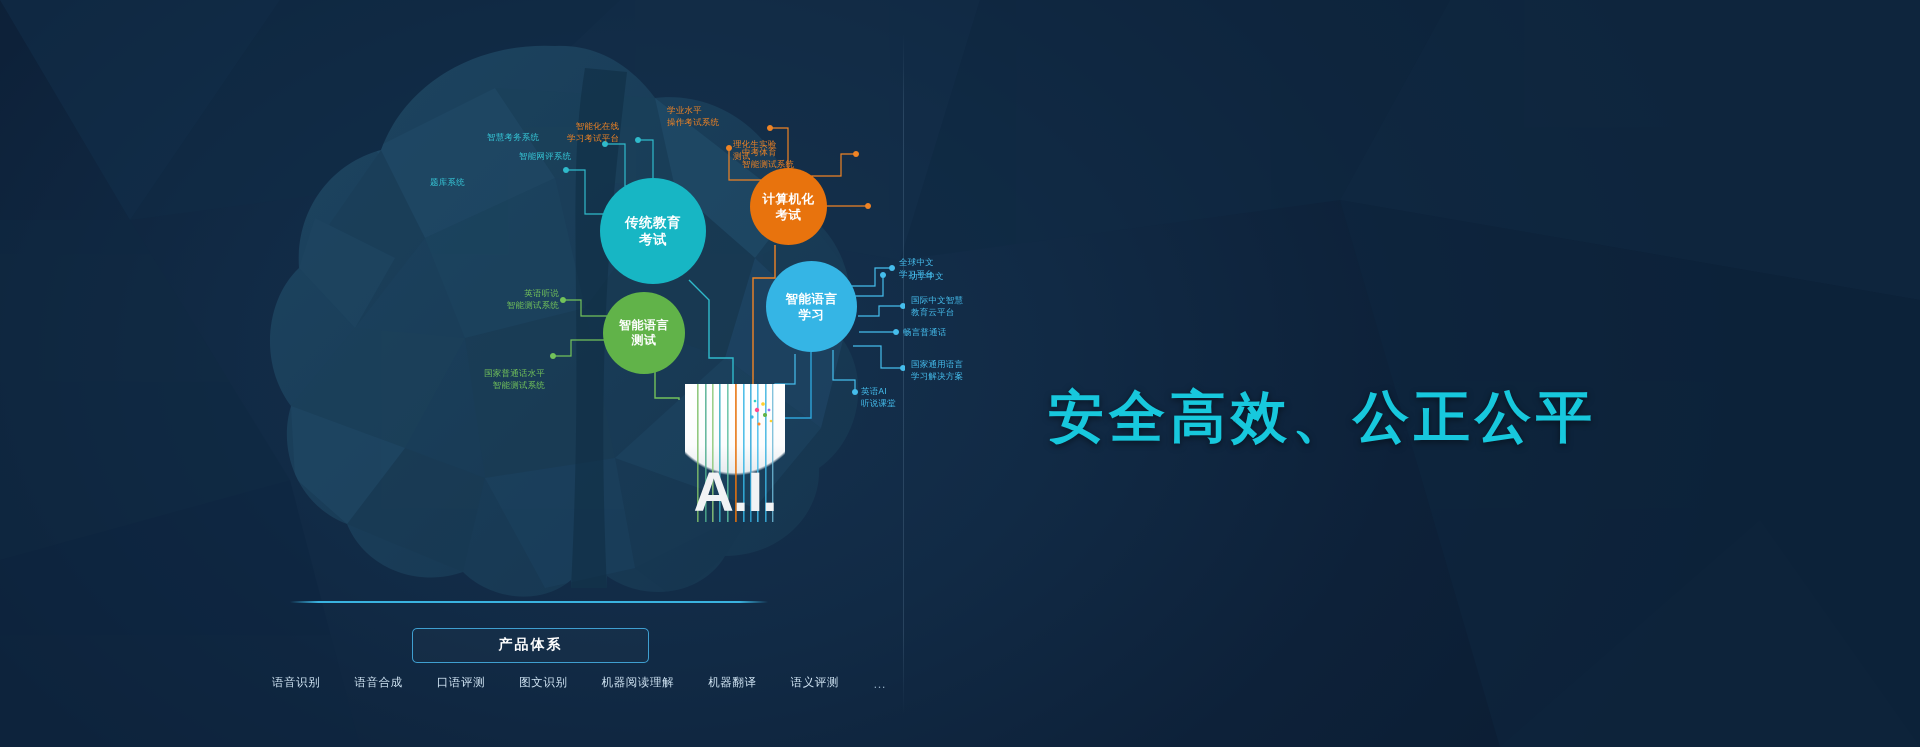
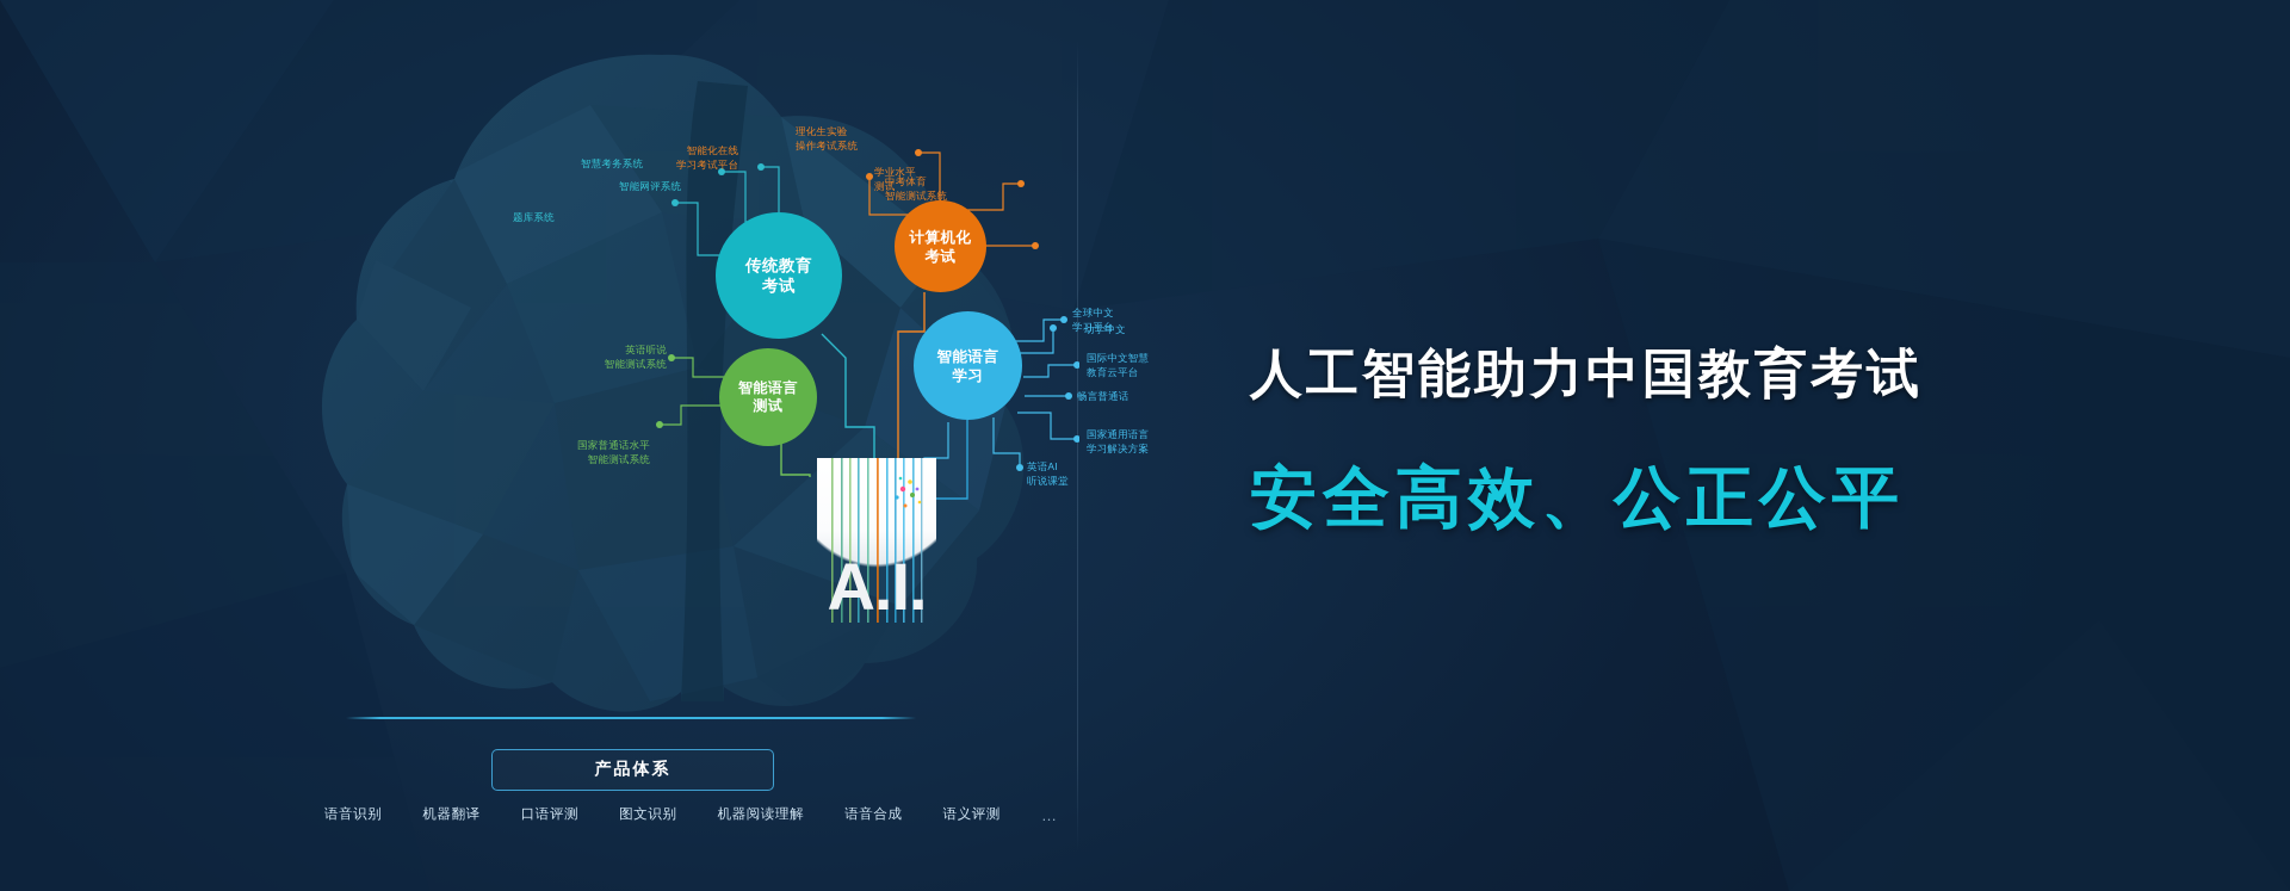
  传统教育
  考试
  计算机化
  考试
  智能语言
  测试
  智能语言
  学习
  智慧考务系统
  智能网评系统
  题库系统
  智能化在线
  学习考试平台
- 学业水平
+ 理化生实验
  操作考试系统
- 理化生实验
+ 学业水平
  测试
  中考体育
  智能测试系统
  英语听说
  智能测试系统
  国家普通话水平
  智能测试系统
  全球中文
  学习平台
  幼学中文
  国际中文智慧
  教育云平台
  畅言普通话
  国家通用语言
  学习解决方案
  英语AI
  听说课堂
  A.I.
  产品体系
  语音识别
- 语音合成
+ 机器翻译
  口语评测
  图文识别
  机器阅读理解
- 机器翻译
+ 语音合成
  语义评测
  …
+ 人工智能助力中国教育考试
  安全高效、公正公平
